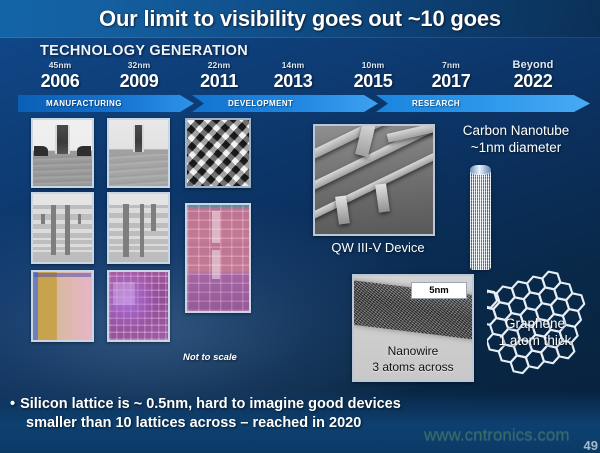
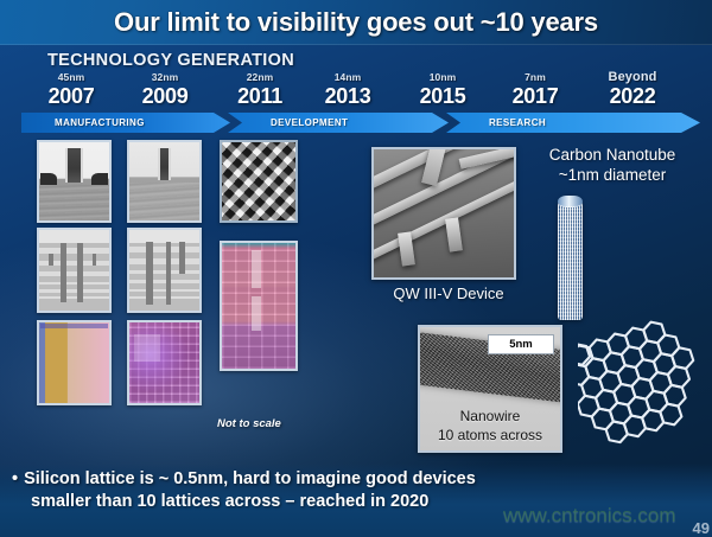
- Our limit to visibility goes out ~10 goes
+ Our limit to visibility goes out ~10 years
  TECHNOLOGY GENERATION
  45nm
- 2006
+ 2007
  32nm
  2009
  22nm
  2011
  14nm
  2013
  10nm
  2015
  7nm
  2017
  Beyond
  2022
  MANUFACTURING
  DEVELOPMENT
  RESEARCH
  Not to scale
  QW III-V Device
  Carbon Nanotube
  ~1nm diameter
- Graphene
- 1 atom thick
  5nm
  Nanowire
- 3 atoms across
+ 10 atoms across
  • Silicon lattice is ~ 0.5nm, hard to imagine good devices
  smaller than 10 lattices across – reached in 2020
  www.cntronics.com
  49
